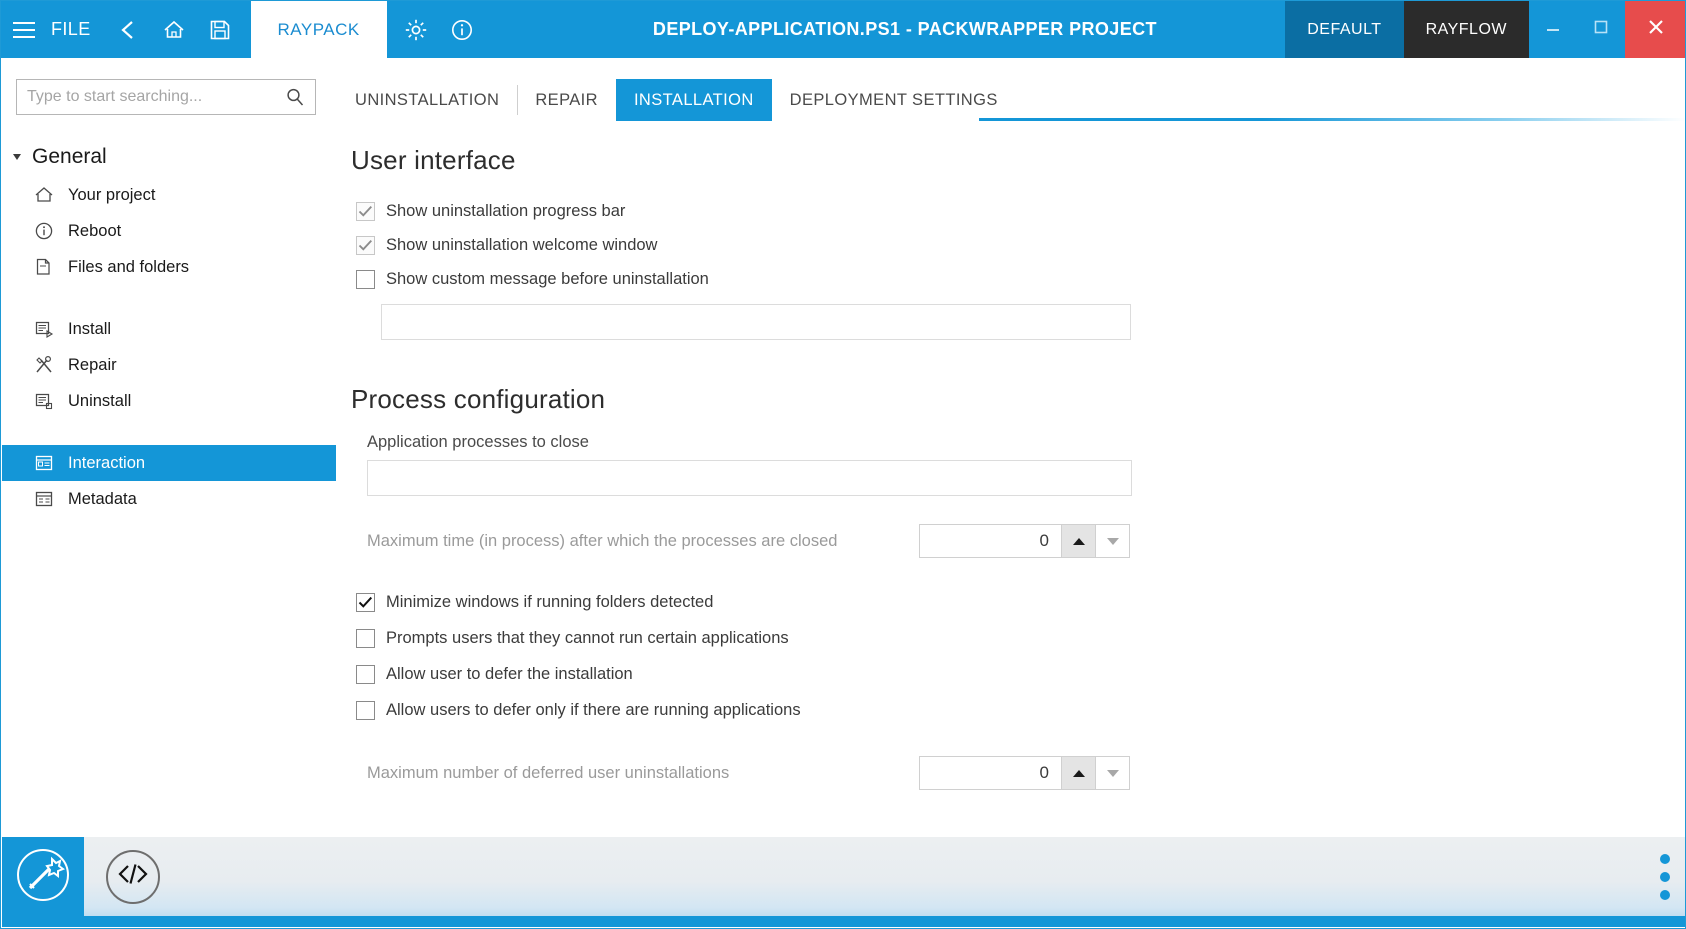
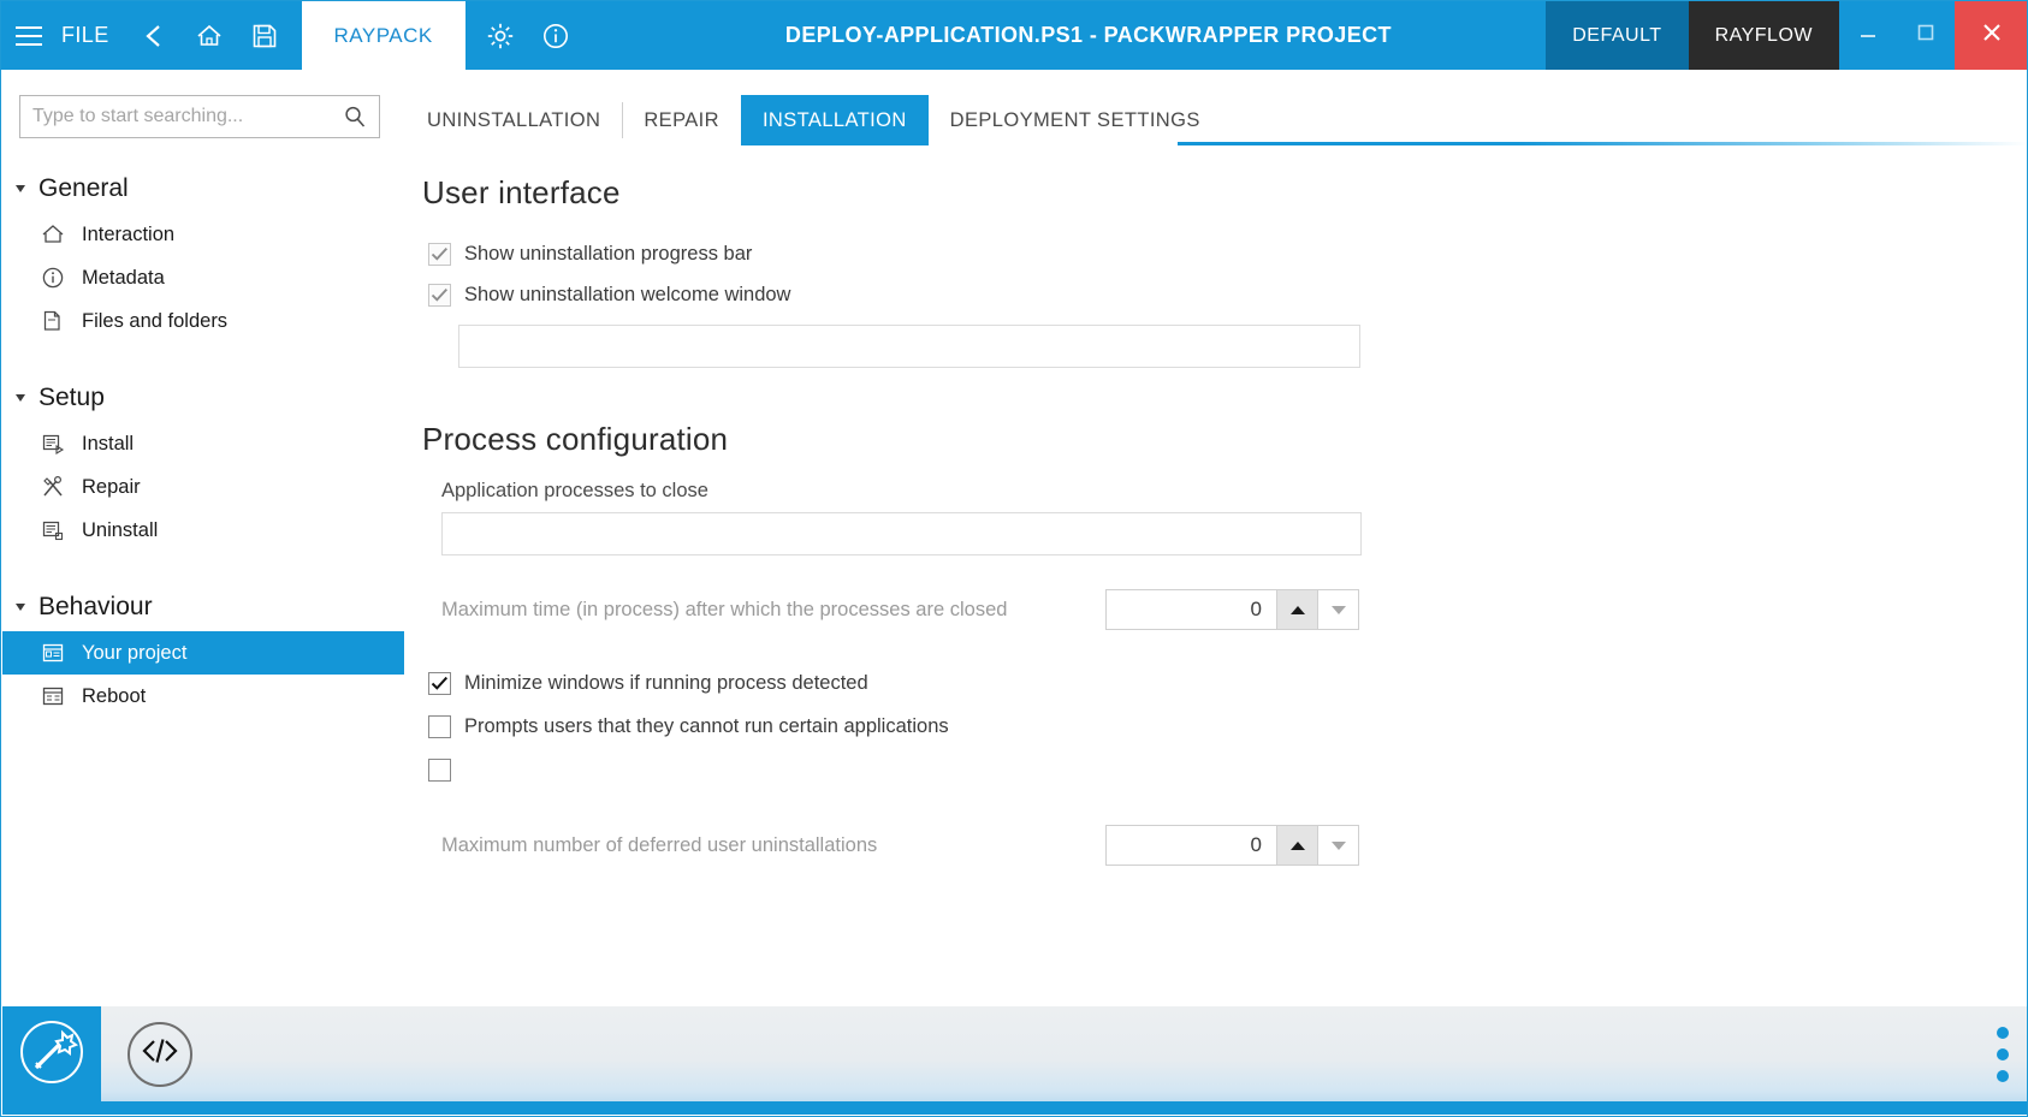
  FILE
  RAYPACK
  DEPLOY-APPLICATION.PS1 - PACKWRAPPER PROJECT
  DEFAULT
  RAYFLOW
  Type to start searching...
  General
- Your project
+ Interaction
- Reboot
+ Metadata
  Files and folders
+ Setup
  Install
  Repair
  Uninstall
+ Behaviour
- Interaction
+ Your project
- Metadata
+ Reboot
  UNINSTALLATION
  REPAIR
  INSTALLATION
  DEPLOYMENT SETTINGS
  User interface
  Show uninstallation progress bar
  Show uninstallation welcome window
- Show custom message before uninstallation
  Process configuration
  Application processes to close
  Maximum time (in process) after which the processes are closed
  0
- Minimize windows if running folders detected
+ Minimize windows if running process detected
  Prompts users that they cannot run certain applications
- Allow user to defer the installation
- Allow users to defer only if there are running applications
  Maximum number of deferred user uninstallations
  0
